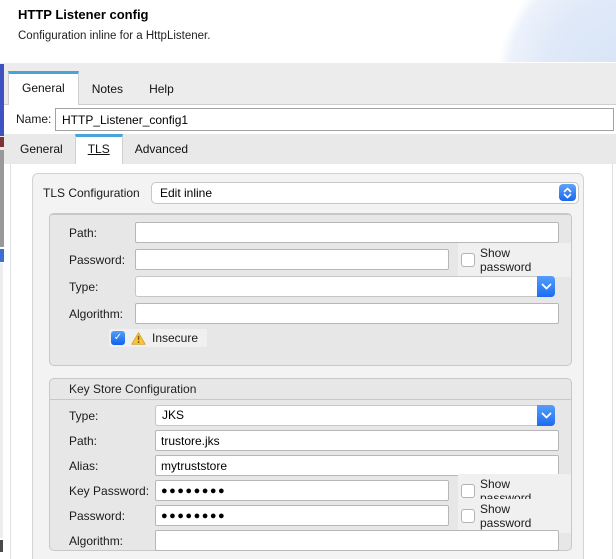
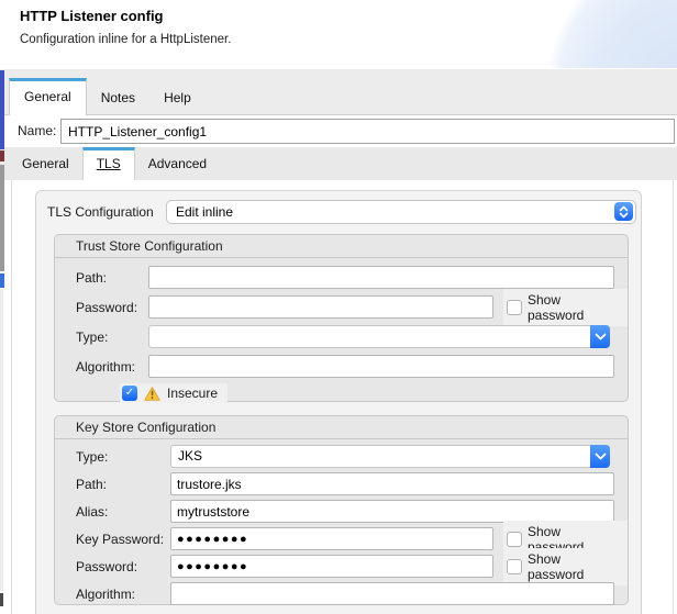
  HTTP Listener config
  Configuration inline for a HttpListener.
  General
  Notes
  Help
  Name:
  HTTP_Listener_config1
  General
  TLS
  Advanced
  TLS Configuration
  Edit inline
+ Trust Store Configuration
  Path:
  Password:
  Show password
  Type:
  Algorithm:
  Insecure
  Key Store Configuration
  Type:
  JKS
  Path:
  trustore.jks
  Alias:
  mytruststore
  Key Password:
  ●●●●●●●●
  Show password
  Password:
  ●●●●●●●●
  Show password
  Algorithm:
